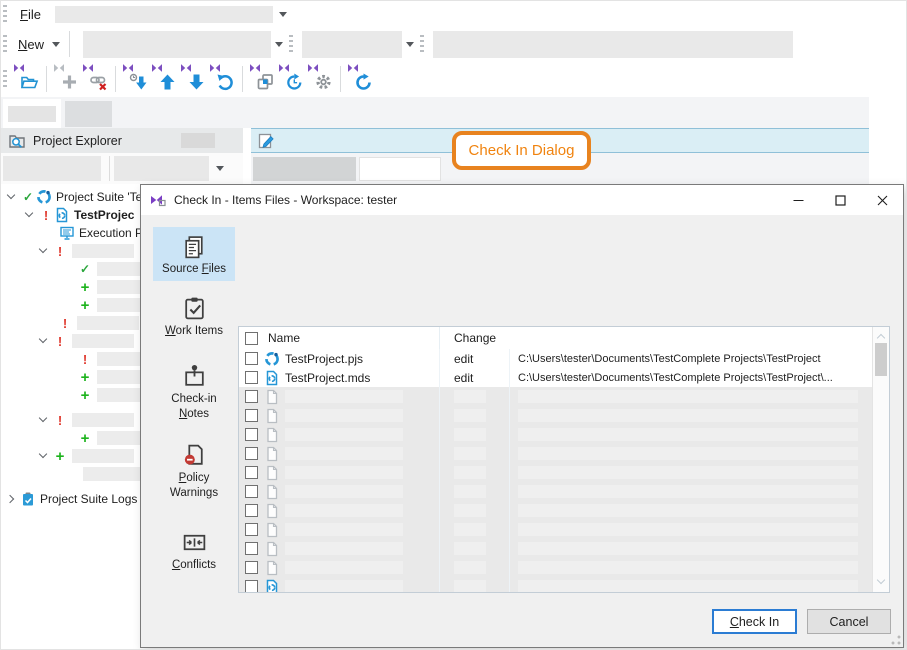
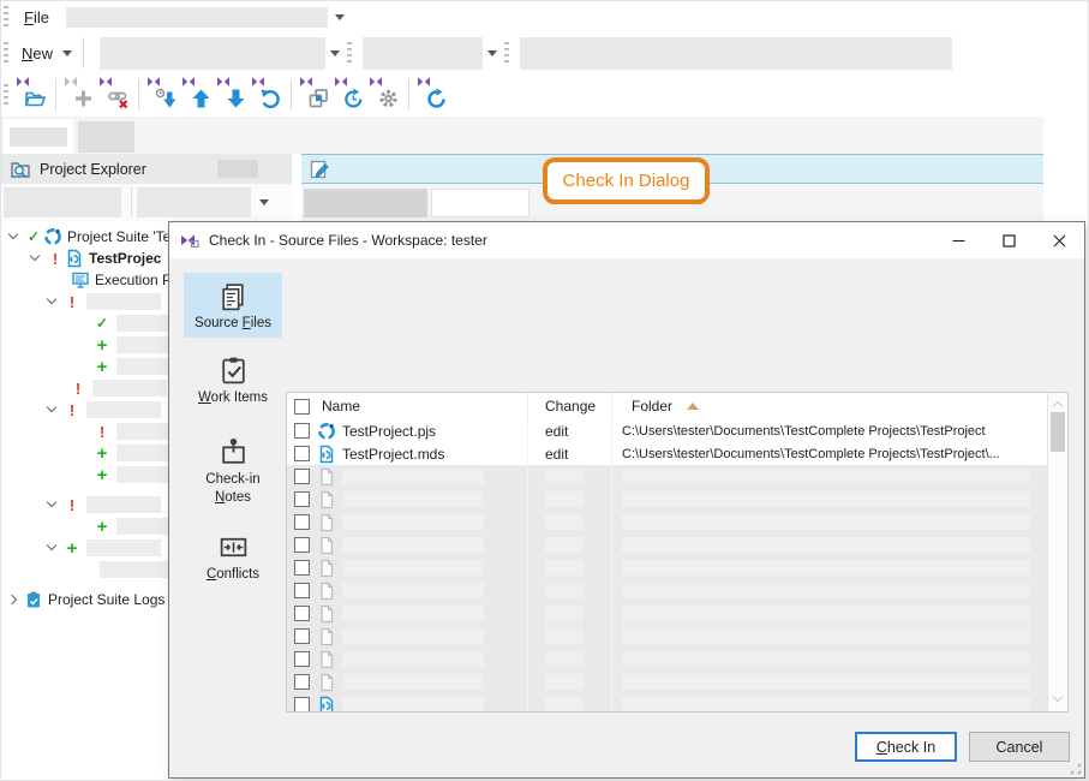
  File
  New
  Project Explorer
  Check In Dialog
  Project Suite 'Te
  TestProjec
  Execution
  Project Suite Logs
- Check In - Items Files - Workspace: tester
+ Check In - Source Files - Workspace: tester
  Source Files
  Work Items
  Check-in
  Notes
- Policy
- Warnings
  Conflicts
  Name
  Change
+ Folder
  TestProject.pjs
  edit
  C:\Users\tester\Documents\TestComplete Projects\TestProject
  TestProject.mds
  edit
  C:\Users\tester\Documents\TestComplete Projects\TestProject\...
  Check In
  Cancel
